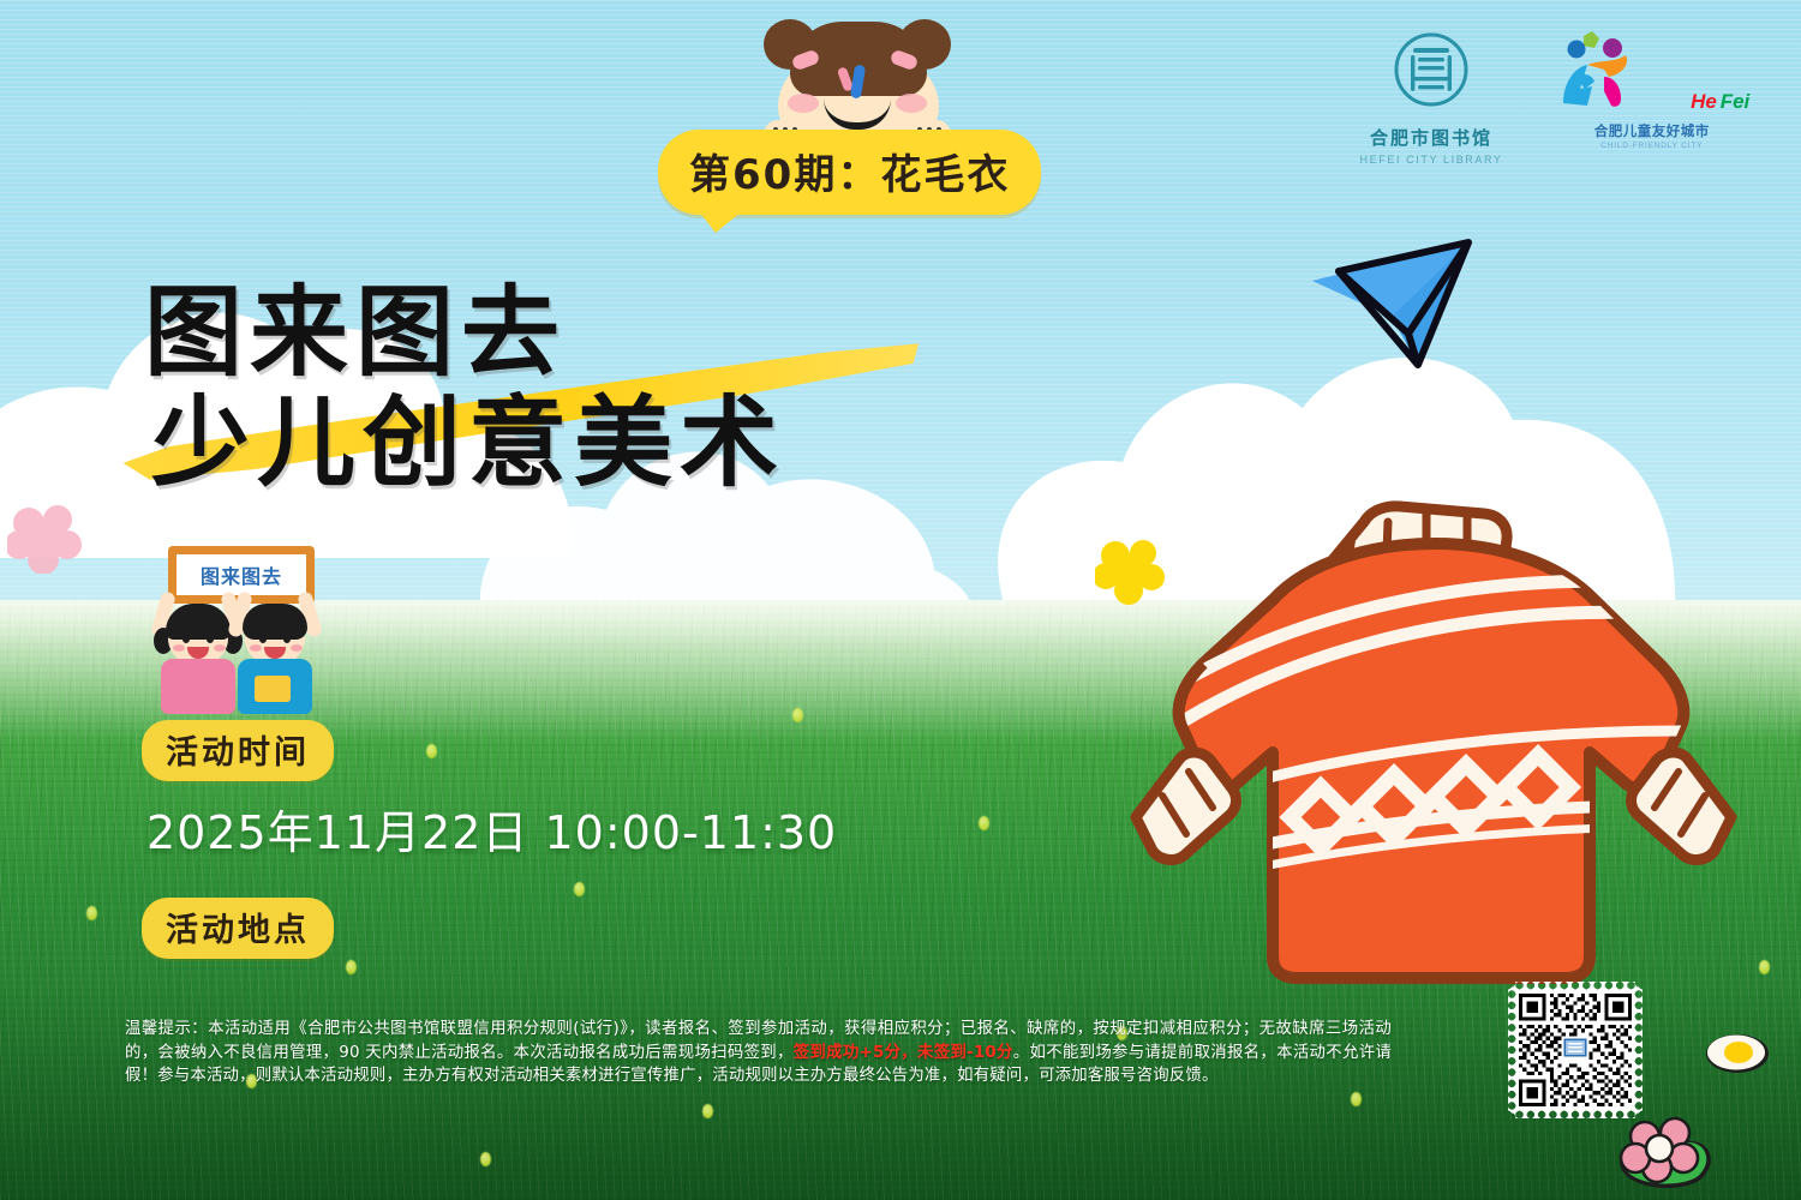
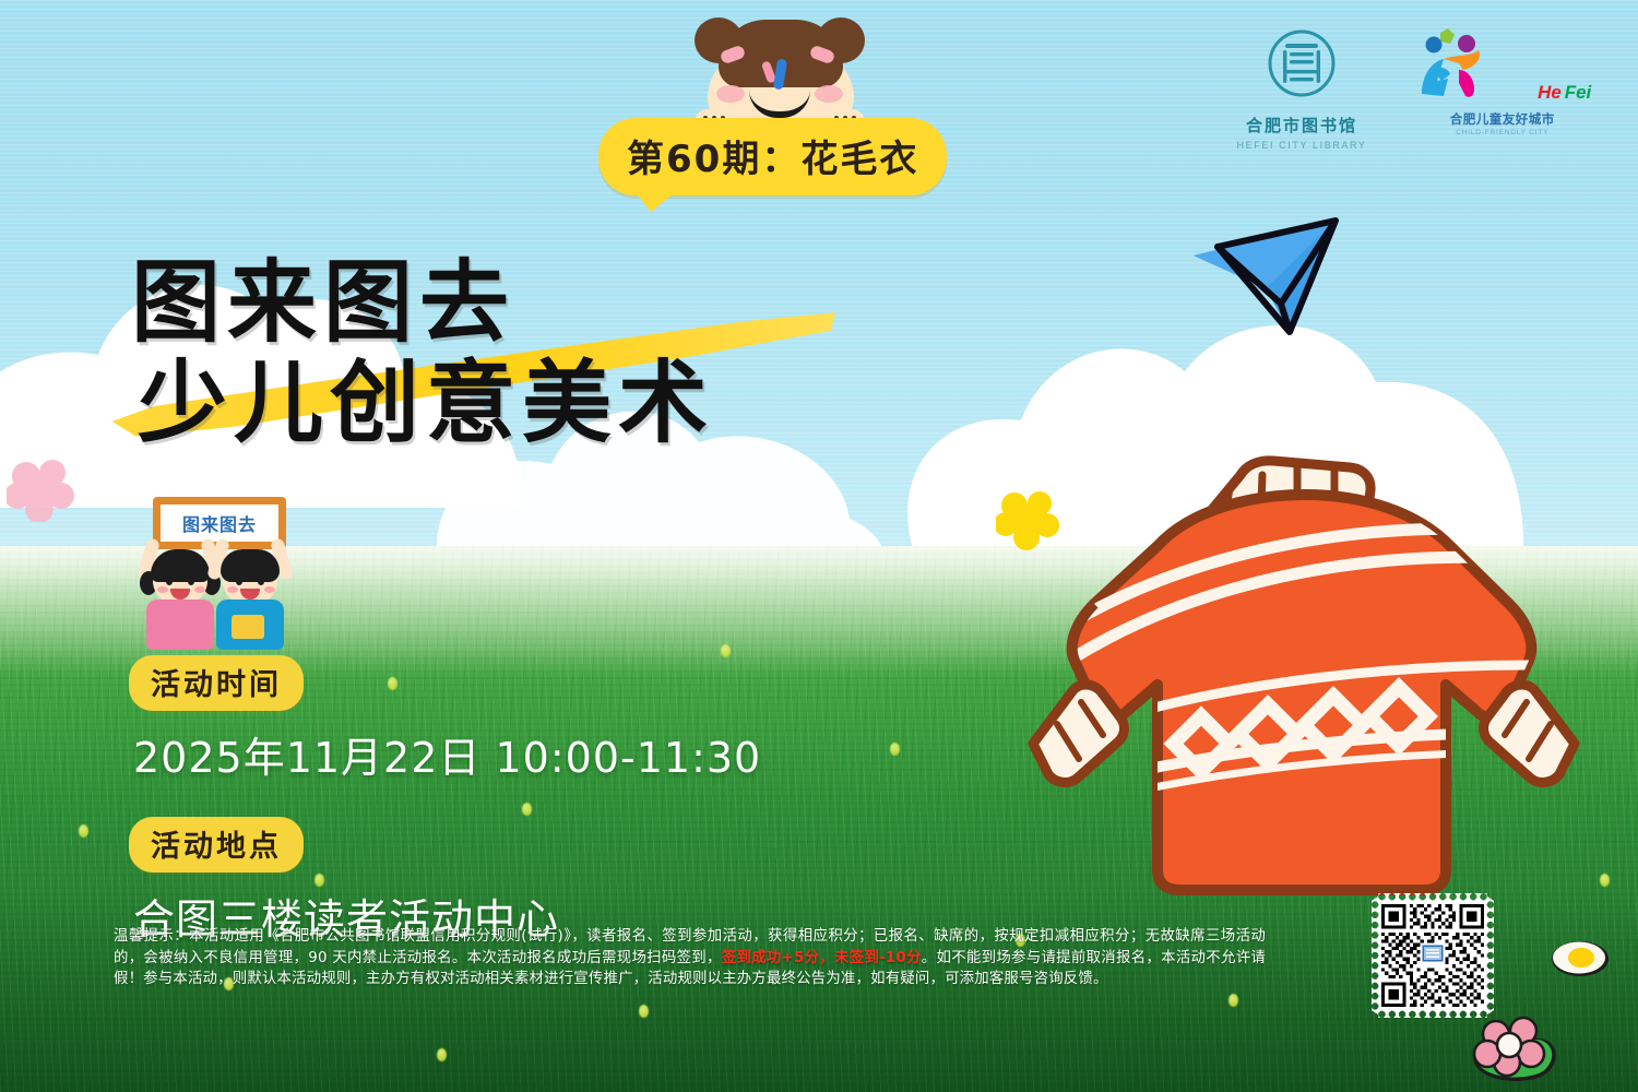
  图来图去
  少儿创意美术
  第60期：花毛衣
  图来图去
  活动时间
  2025年11月22日 10:00-11:30
  活动地点
+ 合图三楼读者活动中心
  合肥市图书馆
  HEFEI CITY LIBRARY
  He
  Fei
  合肥儿童友好城市
  温馨提示：本活动适用《合肥市公共图书馆联盟信用积分规则(试行)》，读者报名、签到参加活动，获得相应积分；已报名、缺席的，按规定扣减相应积分；无故缺席三场活动的，会被纳入不良信用管理，90 天内禁止活动报名。本次活动报名成功后需现场扫码签到，签到成功+5分，未签到-10分。如不能到场参与请提前取消报名，本活动不允许请假！参与本活动，则默认本活动规则，主办方有权对活动相关素材进行宣传推广，活动规则以主办方最终公告为准，如有疑问，可添加客服号咨询反馈。
